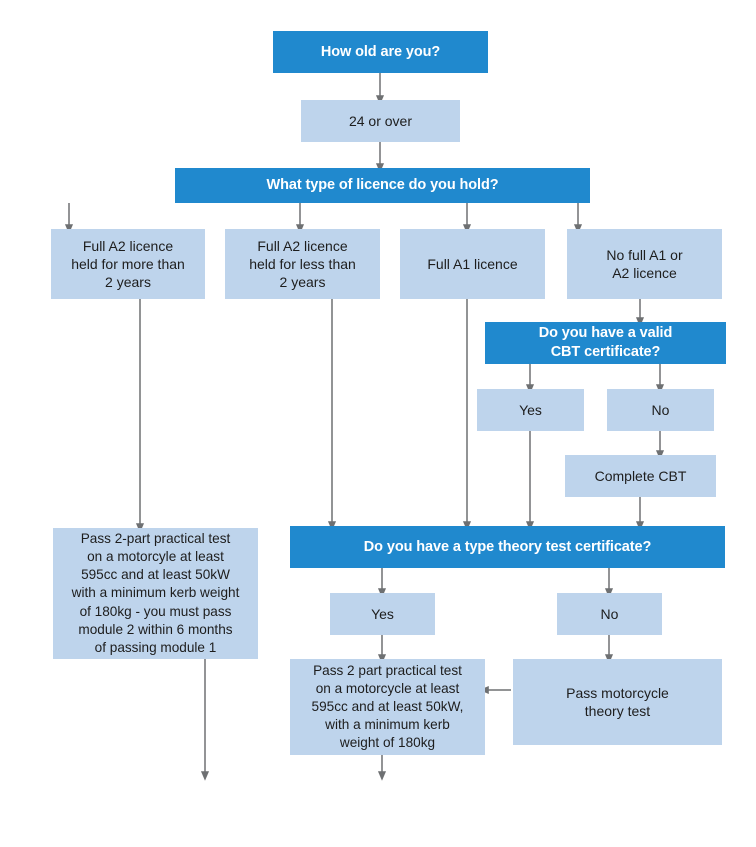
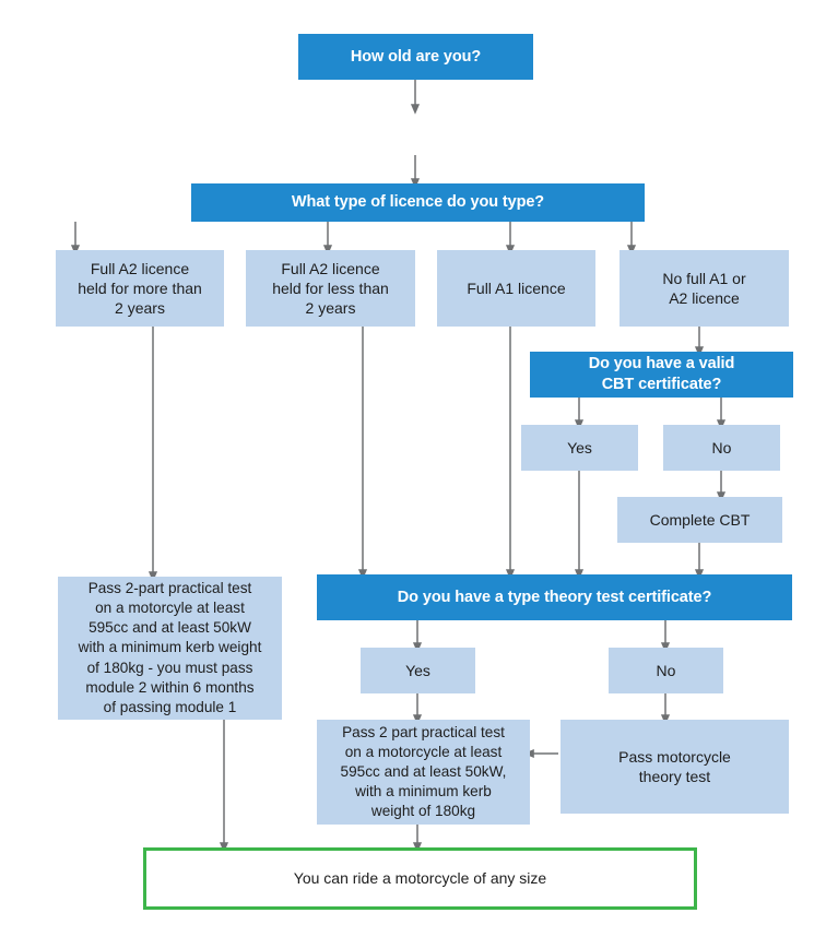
  How old are you?
- 24 or over
- What type of licence do you hold?
+ What type of licence do you type?
  Full A2 licence
  held for more than
  2 years
  Full A2 licence
  held for less than
  2 years
  Full A1 licence
  No full A1 or
  A2 licence
  Do you have a valid
  CBT certificate?
  Yes
  No
  Complete CBT
  Pass 2-part practical test
  on a motorcyle at least
  595cc and at least 50kW
  with a minimum kerb weight
  of 180kg - you must pass
  module 2 within 6 months
  of passing module 1
  Do you have a type theory test certificate?
  Yes
  No
  Pass 2 part practical test
  on a motorcycle at least
  595cc and at least 50kW,
  with a minimum kerb
  weight of 180kg
  Pass motorcycle
  theory test
+ You can ride a motorcycle of any size
